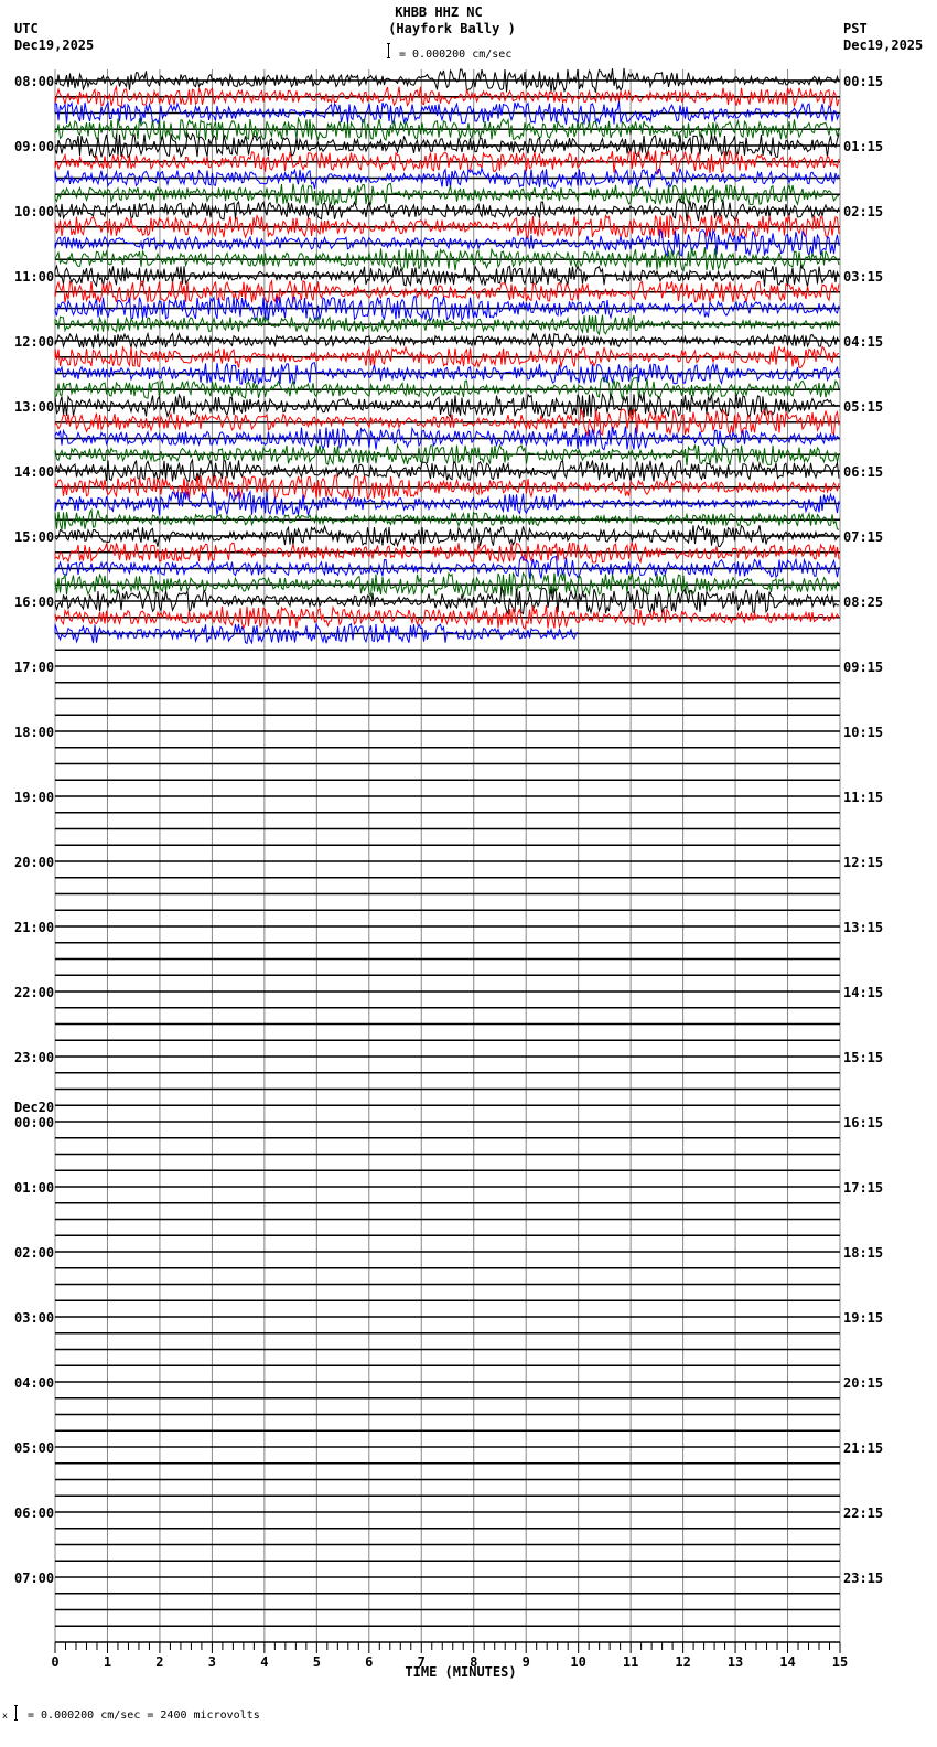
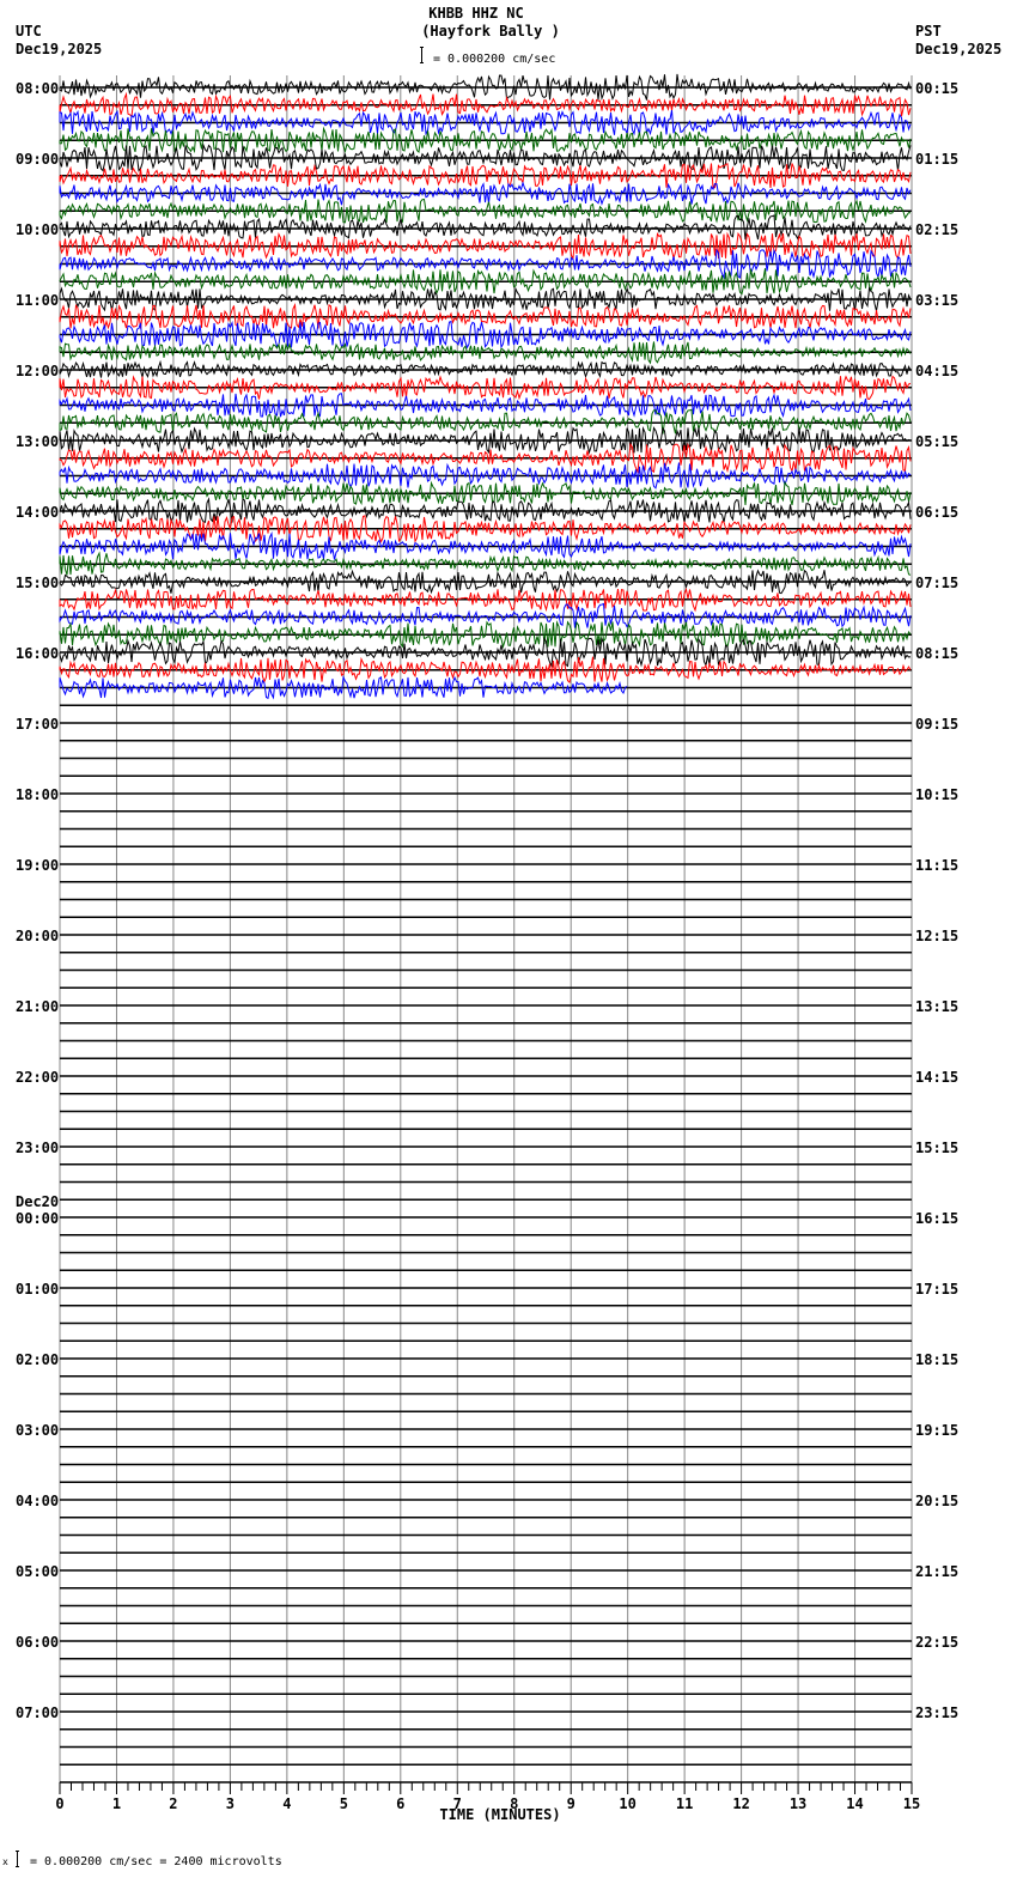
  KHBB HHZ NC
  (Hayfork Bally )
  UTC
  Dec19,2025
  PST
  Dec19,2025
  = 0.000200 cm/sec
  0
  1
  2
  3
  4
  5
  6
  7
  8
  9
  10
  11
  12
  13
  14
  15
  TIME (MINUTES)
  08:00
  00:15
  09:00
  01:15
  10:00
  02:15
  11:00
  03:15
  12:00
  04:15
  13:00
  05:15
  14:00
  06:15
  15:00
  07:15
  16:00
- 08:25
+ 08:15
  17:00
  09:15
  18:00
  10:15
  19:00
  11:15
  20:00
  12:15
  21:00
  13:15
  22:00
  14:15
  23:00
  15:15
  00:00
  Dec20
  16:15
  01:00
  17:15
  02:00
  18:15
  03:00
  19:15
  04:00
  20:15
  05:00
  21:15
  06:00
  22:15
  07:00
  23:15
  x
  = 0.000200 cm/sec = 2400 microvolts
